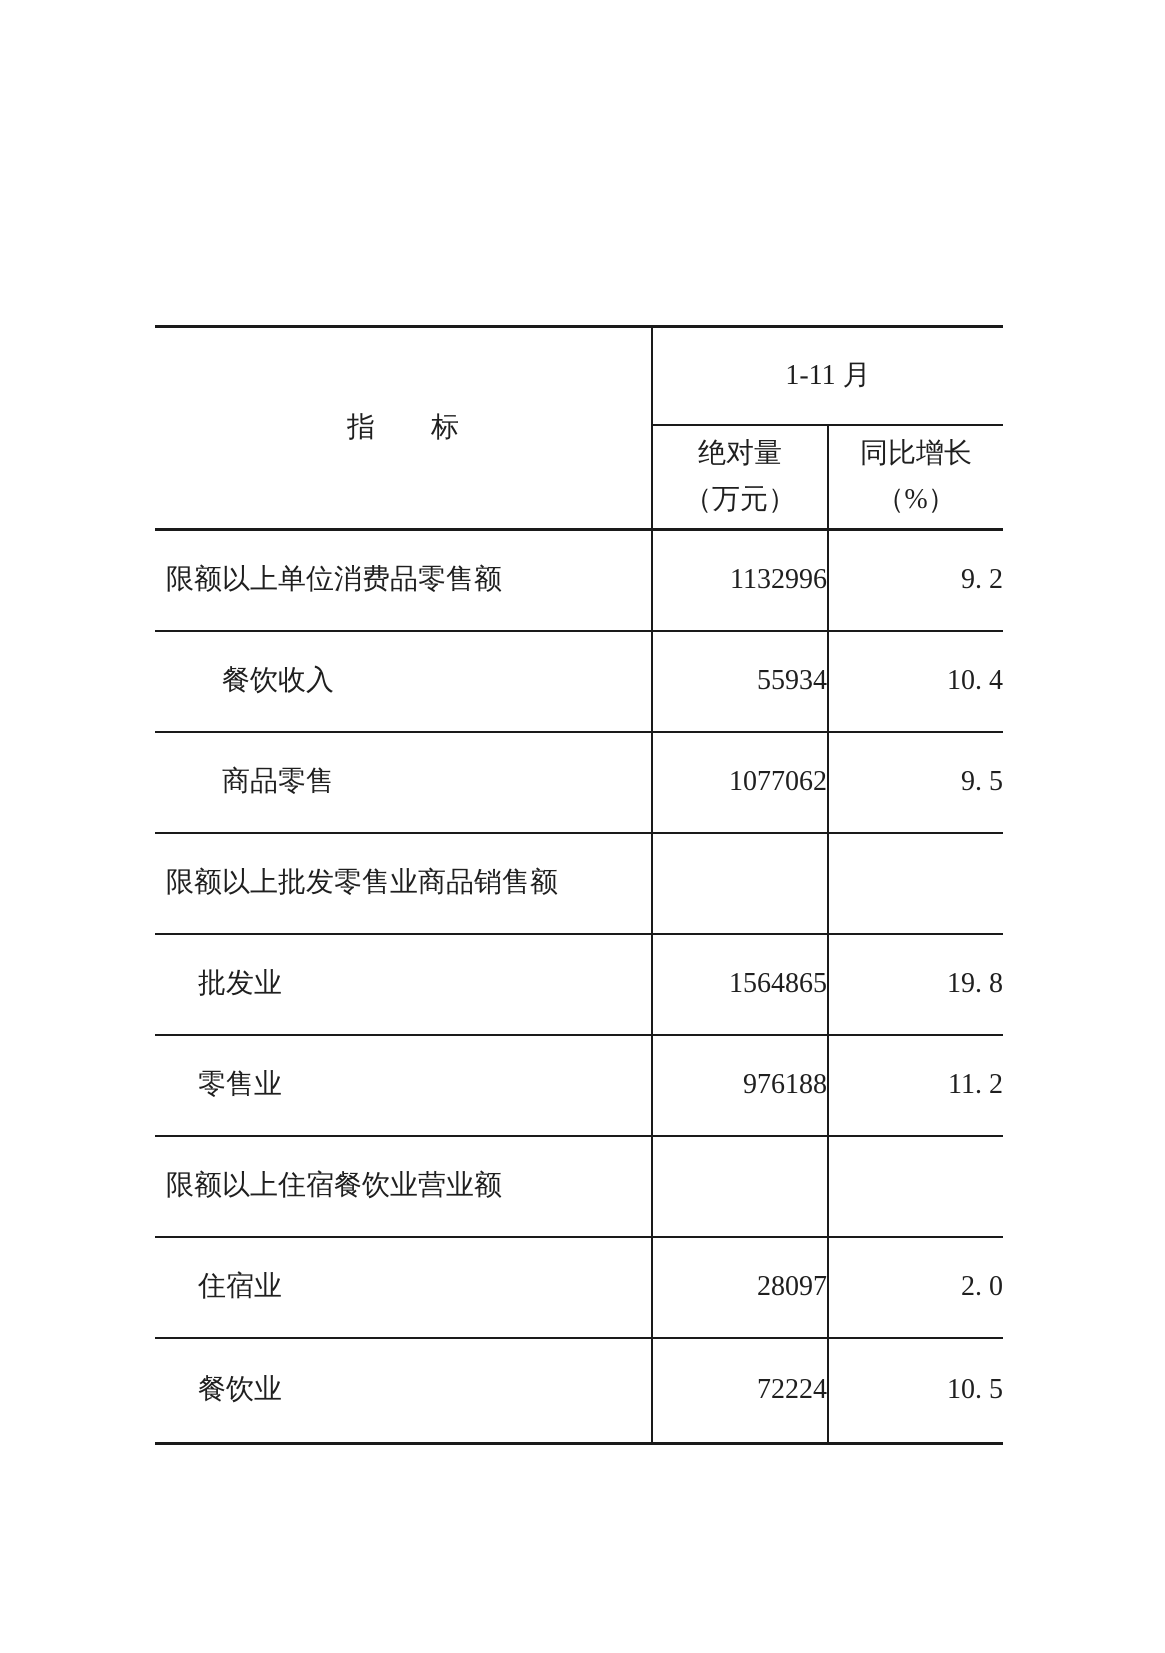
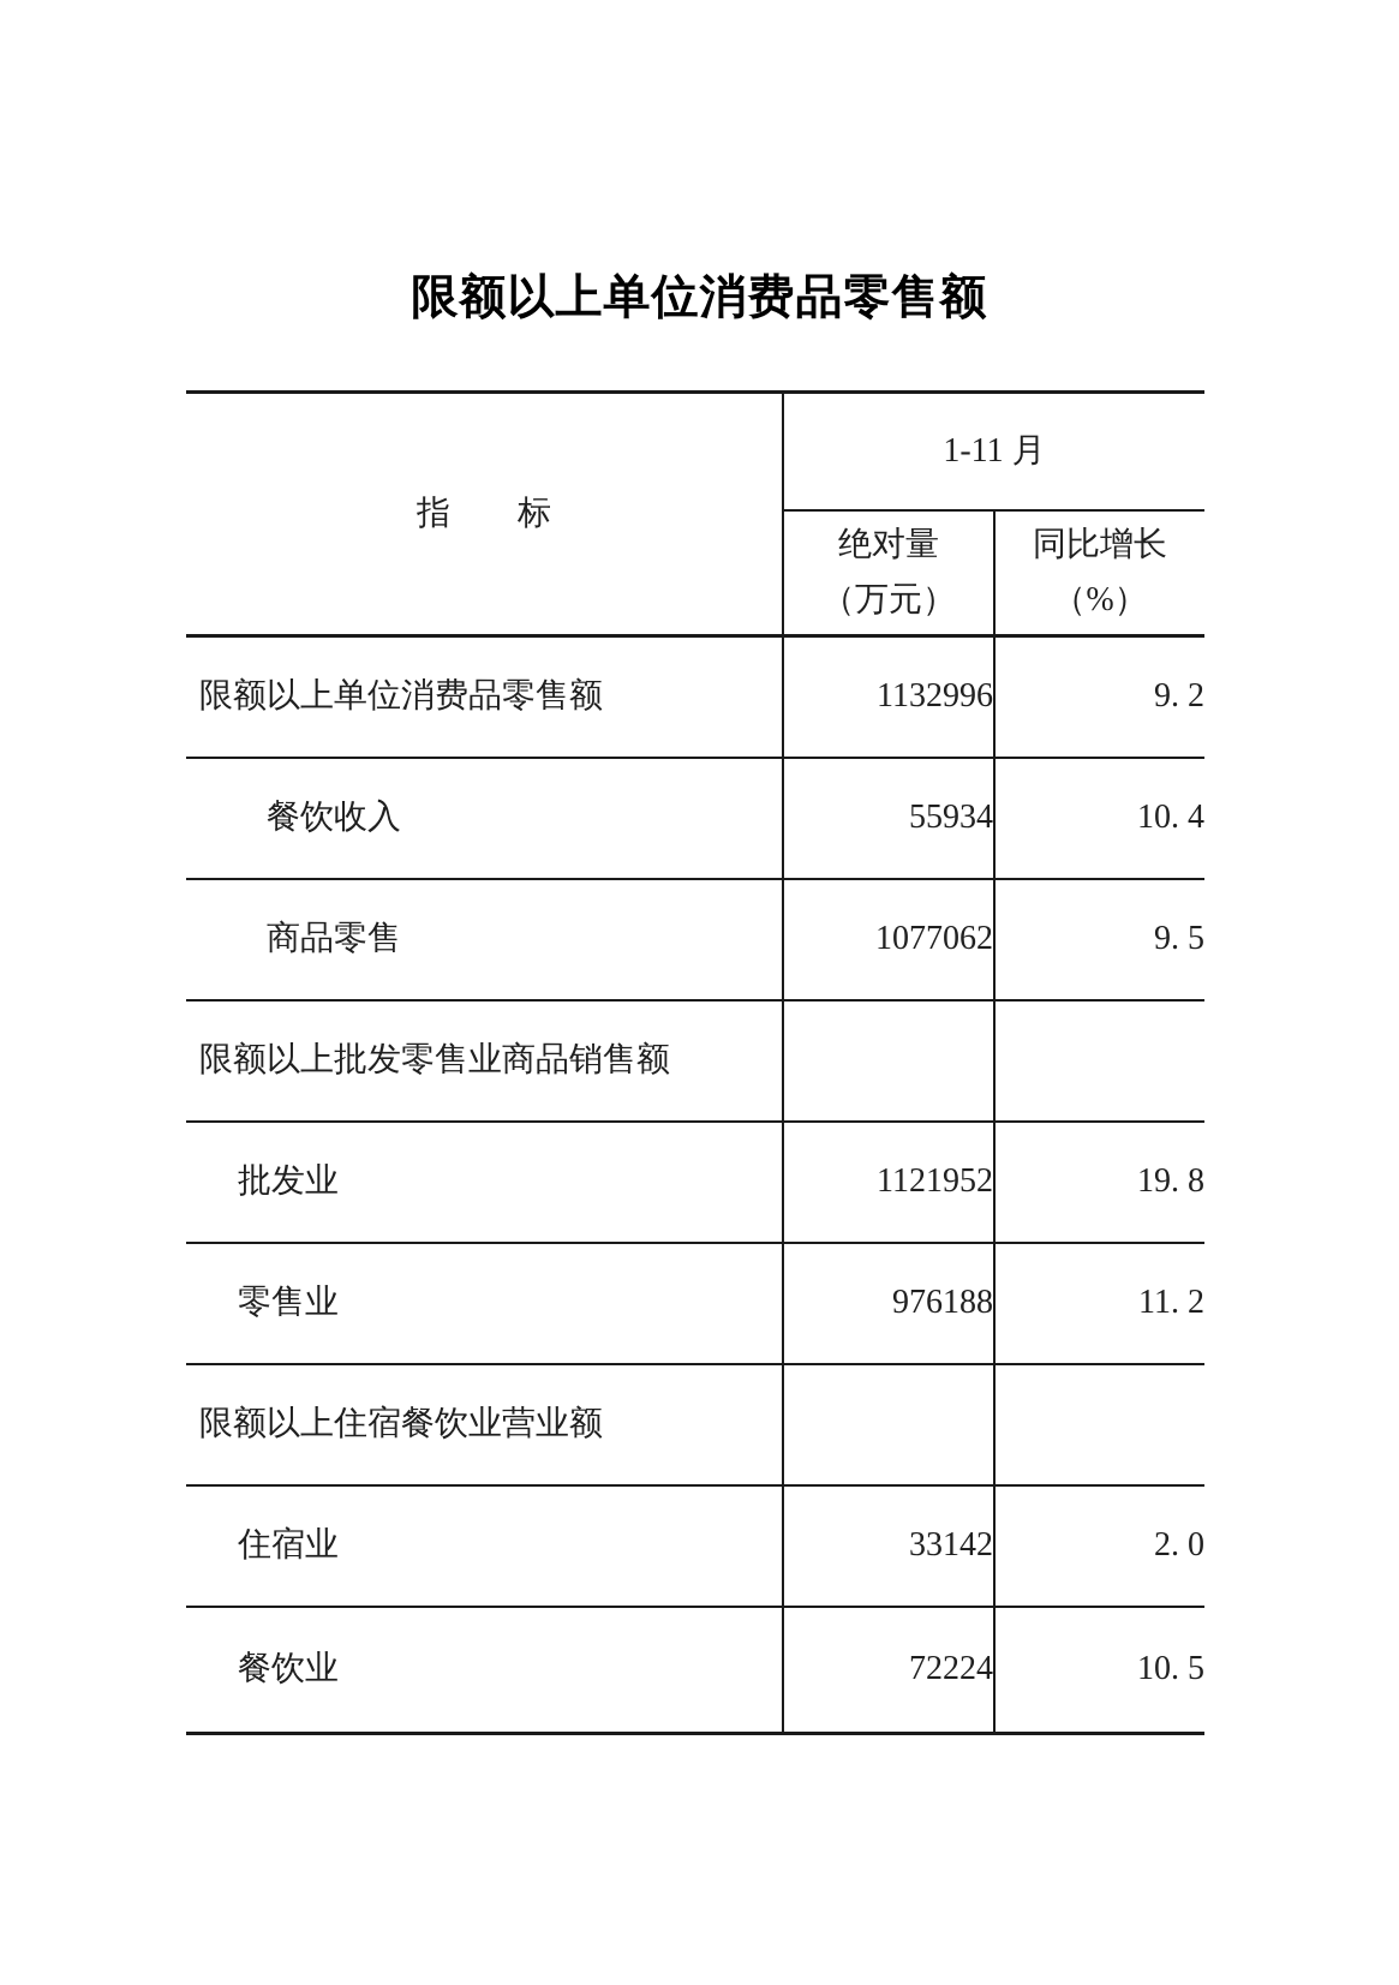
+ 限额以上单位消费品零售额
  指 标	1-11 月
  绝对量 （万元）	同比增长 （%）
  限额以上单位消费品零售额	1132996	9. 2
  餐饮收入	55934	10. 4
  商品零售	1077062	9. 5
  限额以上批发零售业商品销售额
- 批发业	1564865	19. 8
+ 批发业	1121952	19. 8
  零售业	976188	11. 2
  限额以上住宿餐饮业营业额
- 住宿业	28097	2. 0
+ 住宿业	33142	2. 0
  餐饮业	72224	10. 5
